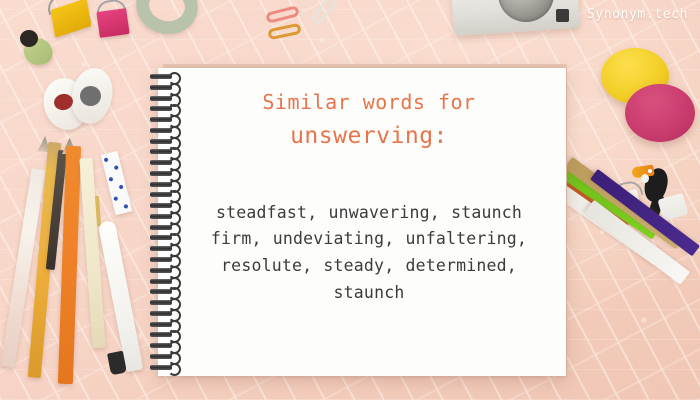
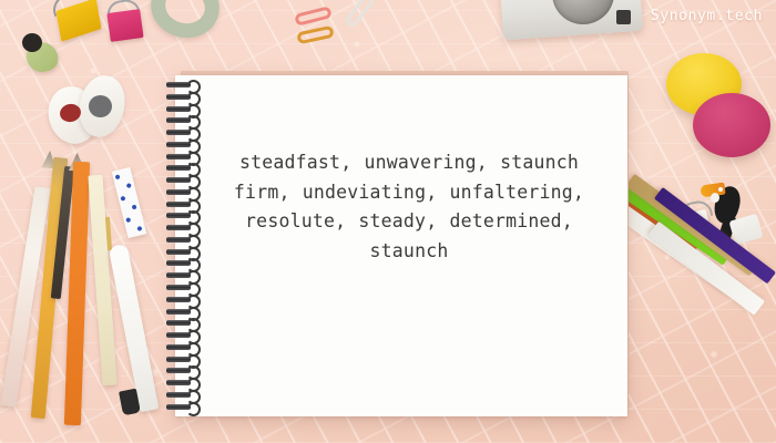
- Similar words for
- unswerving:
  steadfast, unwavering, staunch firm, undeviating, unfaltering, resolute, steady, determined, staunch
  Synonym.tech
